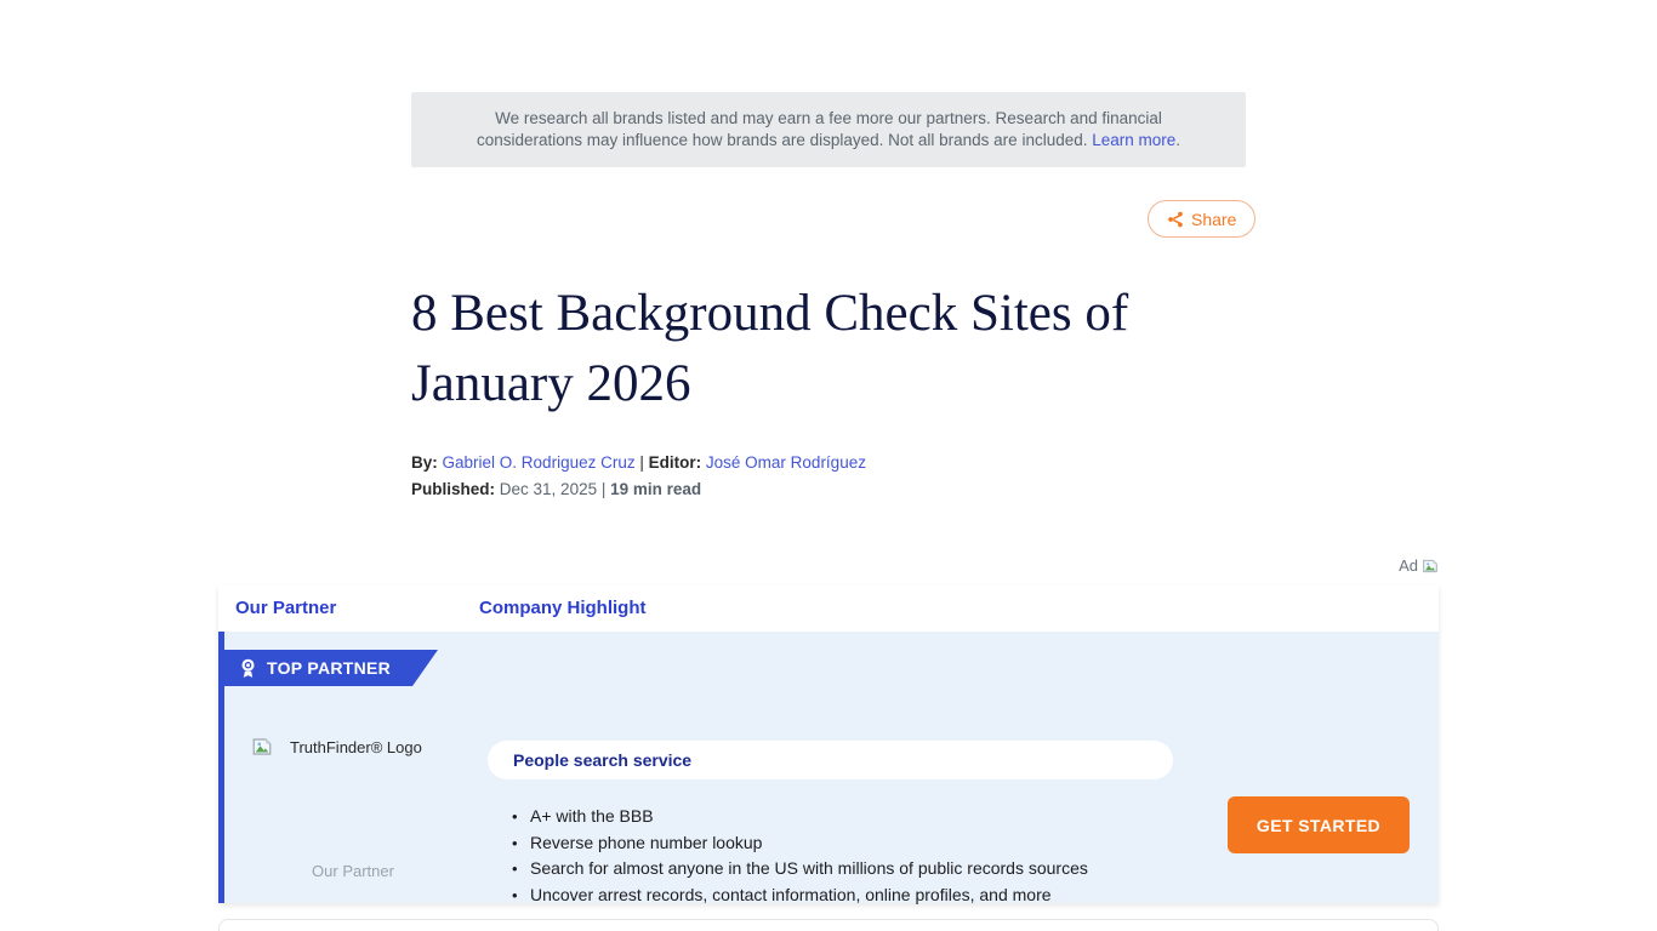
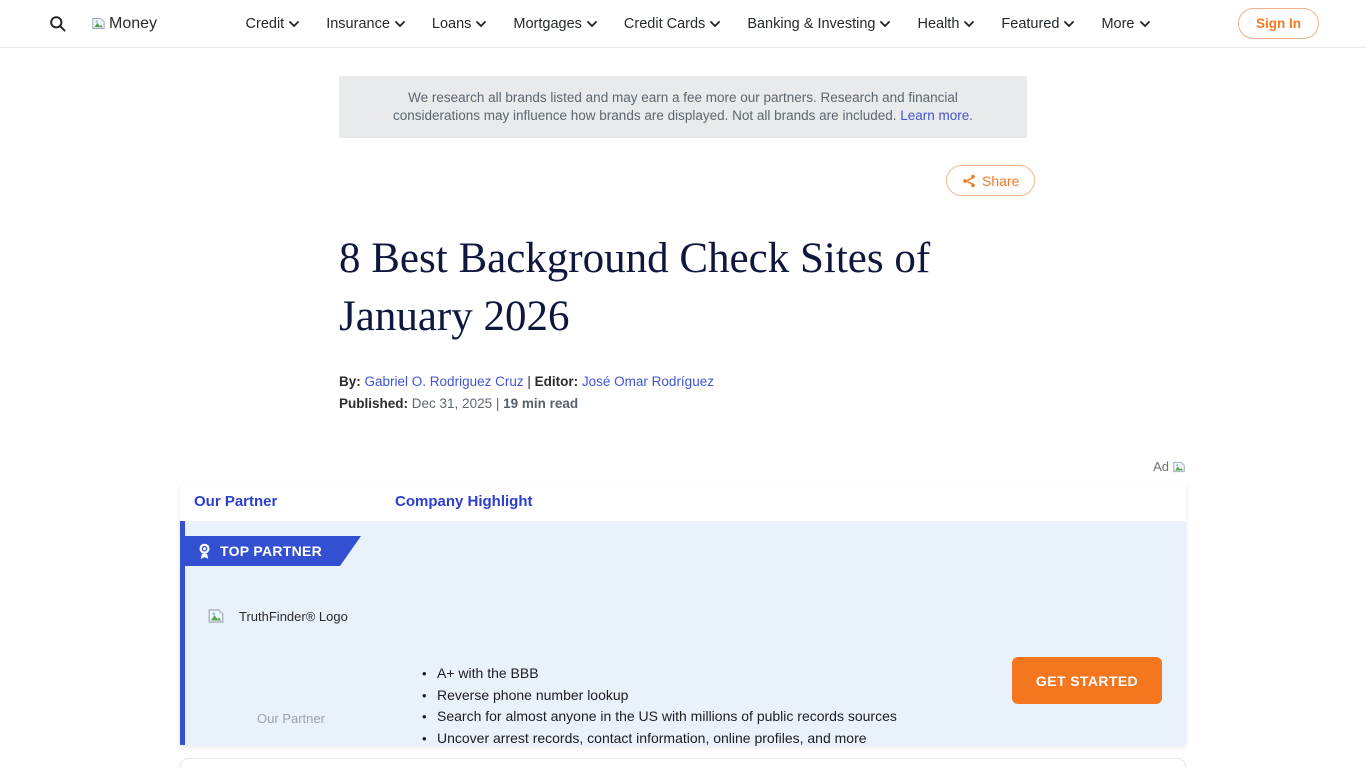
+ Money
+ Credit
+ Insurance
+ Loans
+ Mortgages
+ Credit Cards
+ Banking & Investing
+ Health
+ Featured
+ More
+ Sign In
  We research all brands listed and may earn a fee more our partners. Research and financial considerations may influence how brands are displayed. Not all brands are included. Learn more.
  Share
  8 Best Background Check Sites of January 2026
  By: Gabriel O. Rodriguez Cruz | Editor: José Omar Rodríguez
  Published: Dec 31, 2025 | 19 min read
  Ad
  Our Partner
  Company Highlight
  TOP PARTNER
  TruthFinder® Logo
  Our Partner
- People search service
  A+ with the BBB
  Reverse phone number lookup
  Search for almost anyone in the US with millions of public records sources
  Uncover arrest records, contact information, online profiles, and more
  GET STARTED
